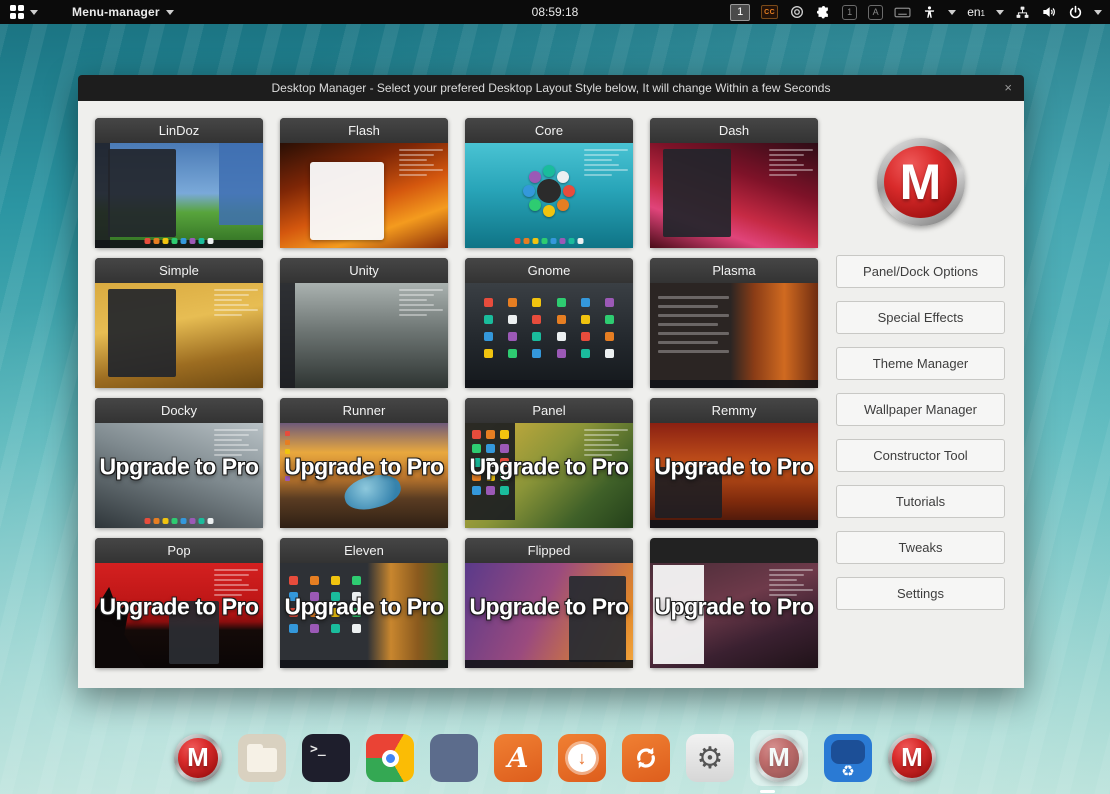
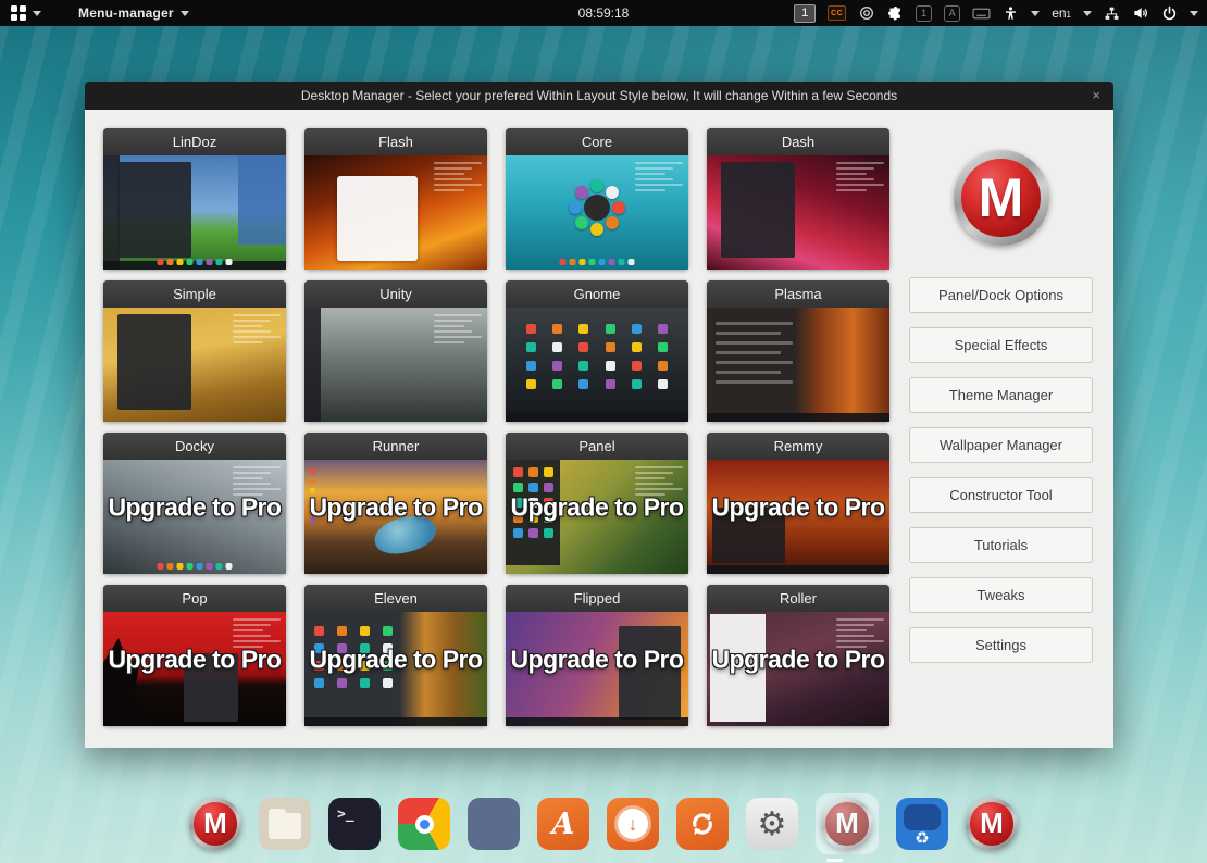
  Menu-manager
  08:59:18
  1
  1
  A
  en
  1
- Desktop Manager - Select your prefered Desktop Layout Style below, It will change Within a few Seconds
+ Desktop Manager - Select your prefered Within Layout Style below, It will change Within a few Seconds
  ×
  LinDoz
  Flash
  Core
  Dash
  Simple
  Unity
  Gnome
  Plasma
  Docky
  Upgrade to Pro
  Runner
  Upgrade to Pro
  Panel
  Upgrade to Pro
  Remmy
  Upgrade to Pro
  Pop
  Upgrade to Pro
  Eleven
  Upgrade to Pro
  Flipped
  Upgrade to Pro
+ Roller
  Upgrade to Pro
  M
  Panel/Dock Options
  Special Effects
  Theme Manager
  Wallpaper Manager
  Constructor Tool
  Tutorials
  Tweaks
  Settings
  M
  >_
  A
  ↓
  ⚙
  M
  ♻
  M
